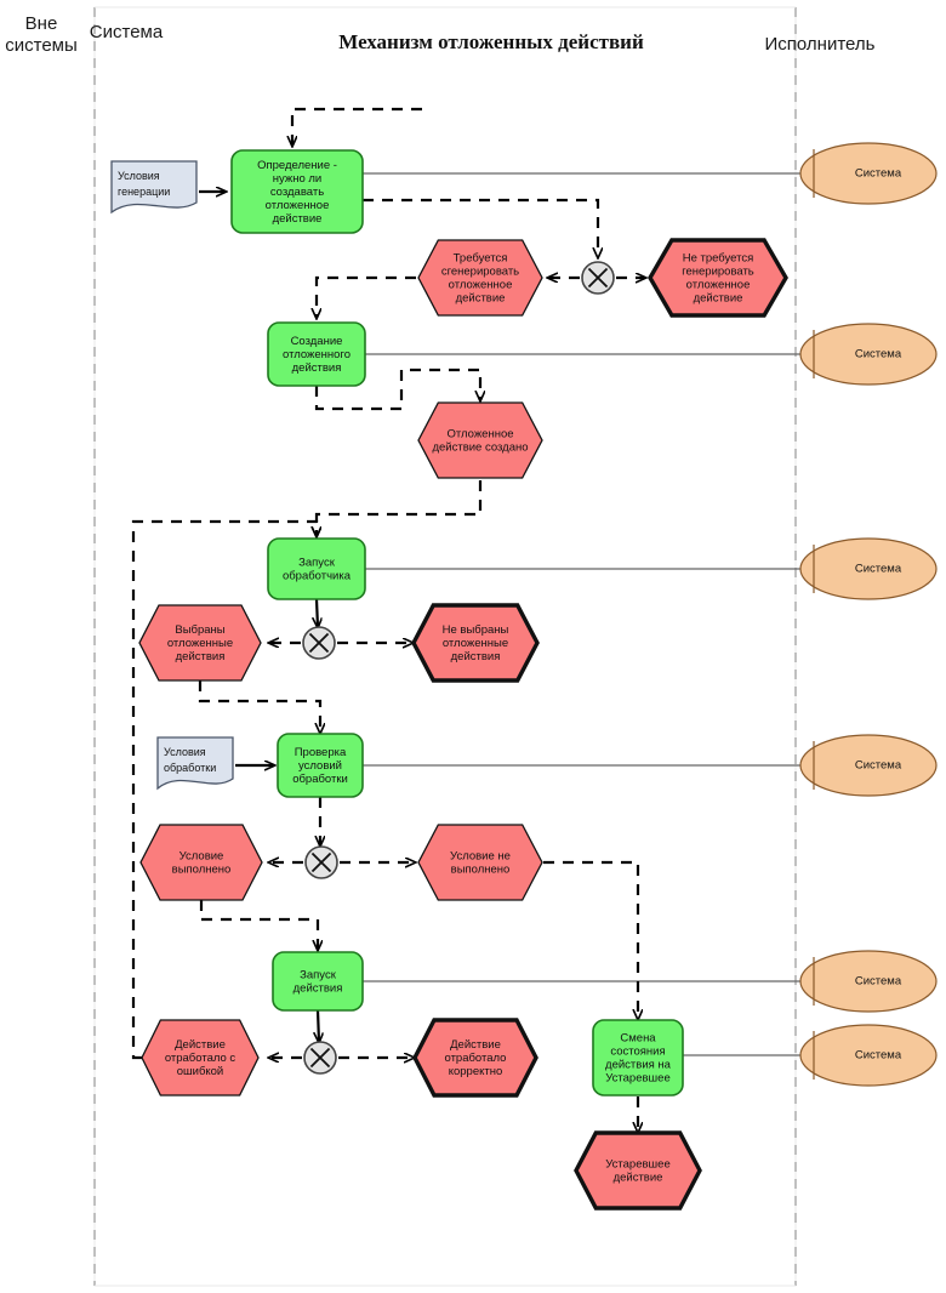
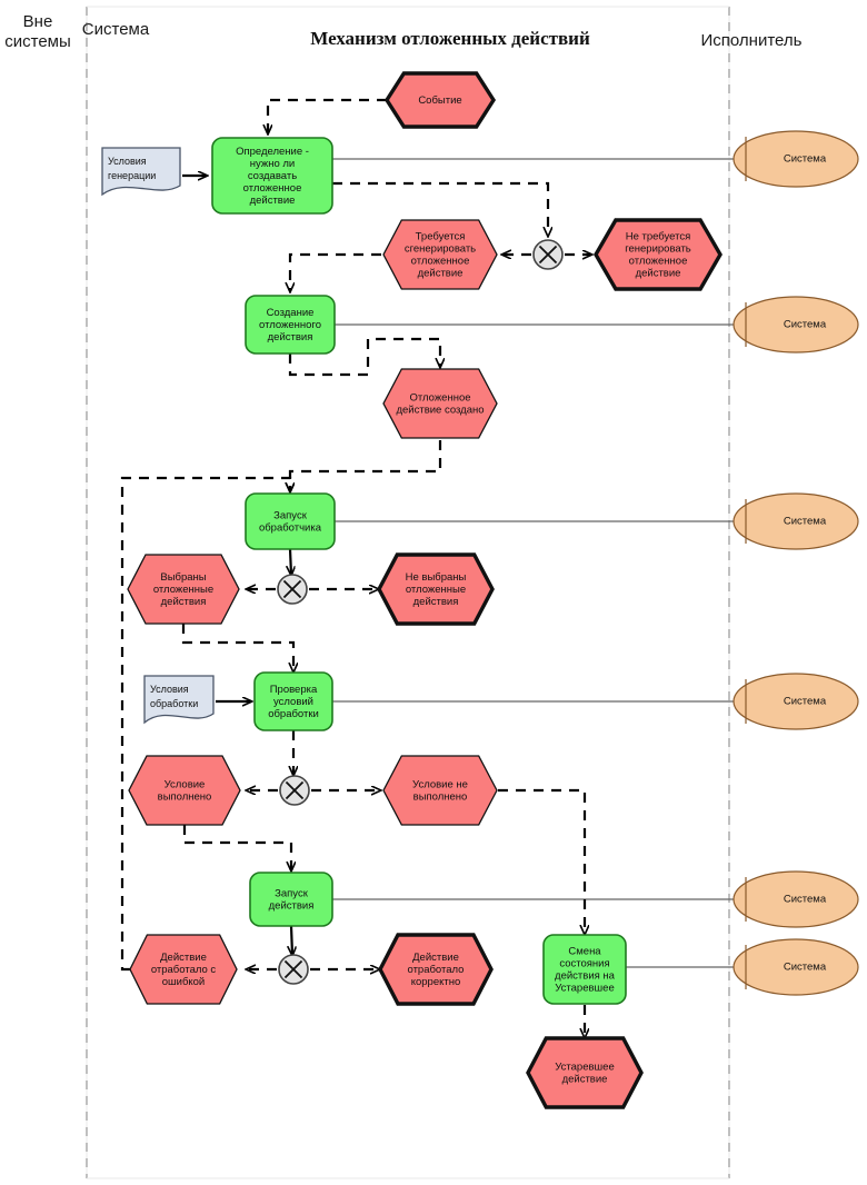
+ Событие
  Условия генерации
  Определение - нужно ли создавать отложенное действие
  Требуется сгенерировать отложенное действие
  Не требуется генерировать отложенное действие
  Создание отложенного действия
  Отложенное действие создано
  Запуск обработчика
  Выбраны отложенные действия
  Не выбраны отложенные действия
  Условия обработки
  Проверка условий обработки
  Условие выполнено
  Условие не выполнено
  Запуск действия
  Действие отработало с ошибкой
  Действие отработало корректно
  Смена состояния действия на Устаревшее
  Устаревшее действие
  Система
  Система
  Система
  Система
  Система
  Система
  Механизм отложенных действий
  Вне системы
  Система
  Исполнитель
